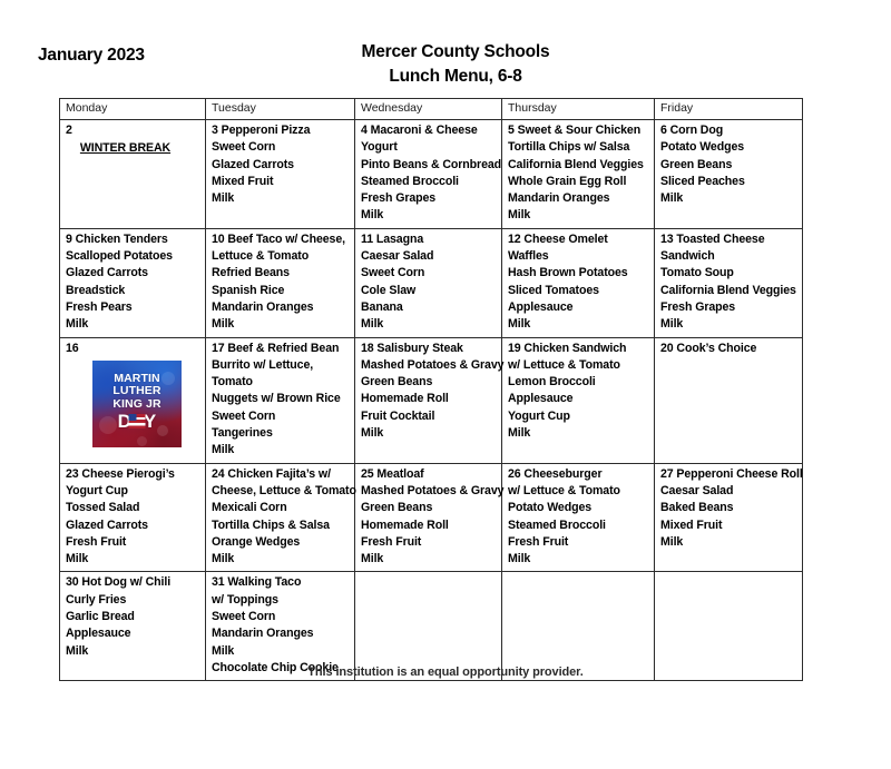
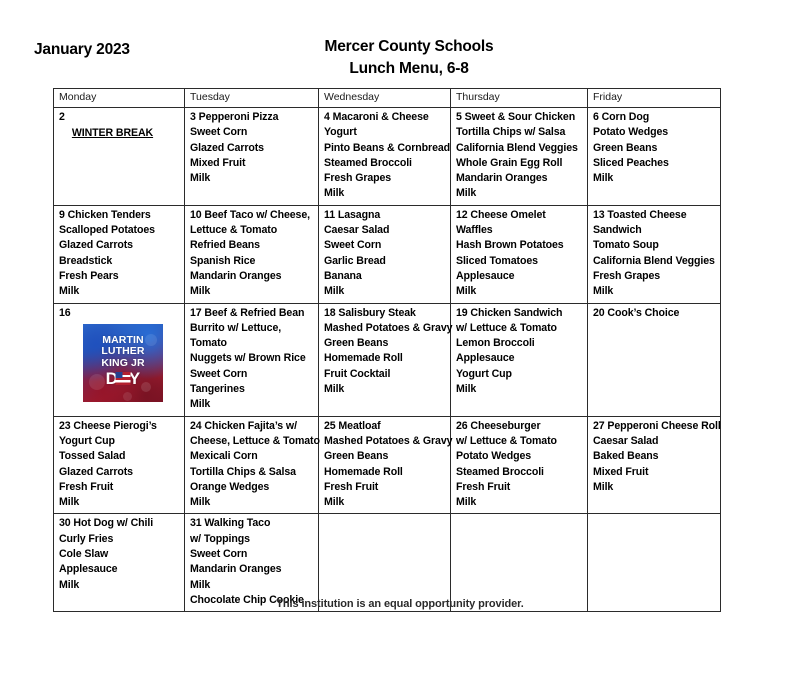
  January 2023
  Mercer County Schools
  Lunch Menu, 6-8
  Monday	Tuesday	Wednesday	Thursday	Friday
  2 WINTER BREAK	3 Pepperoni Pizza Sweet Corn Glazed Carrots Mixed Fruit Milk	4 Macaroni & Cheese Yogurt Pinto Beans & Cornbread Steamed Broccoli Fresh Grapes Milk	5 Sweet & Sour Chicken Tortilla Chips w/ Salsa California Blend Veggies Whole Grain Egg Roll Mandarin Oranges Milk	6 Corn Dog Potato Wedges Green Beans Sliced Peaches Milk
- 9 Chicken Tenders Scalloped Potatoes Glazed Carrots Breadstick Fresh Pears Milk	10 Beef Taco w/ Cheese, Lettuce & Tomato Refried Beans Spanish Rice Mandarin Oranges Milk	11 Lasagna Caesar Salad Sweet Corn Cole Slaw Banana Milk	12 Cheese Omelet Waffles Hash Brown Potatoes Sliced Tomatoes Applesauce Milk	13 Toasted Cheese Sandwich Tomato Soup California Blend Veggies Fresh Grapes Milk
+ 9 Chicken Tenders Scalloped Potatoes Glazed Carrots Breadstick Fresh Pears Milk	10 Beef Taco w/ Cheese, Lettuce & Tomato Refried Beans Spanish Rice Mandarin Oranges Milk	11 Lasagna Caesar Salad Sweet Corn Garlic Bread Banana Milk	12 Cheese Omelet Waffles Hash Brown Potatoes Sliced Tomatoes Applesauce Milk	13 Toasted Cheese Sandwich Tomato Soup California Blend Veggies Fresh Grapes Milk
  16 MARTIN LUTHER KING JR DY	17 Beef & Refried Bean Burrito w/ Lettuce, Tomato Nuggets w/ Brown Rice Sweet Corn Tangerines Milk	18 Salisbury Steak Mashed Potatoes & Gravy Green Beans Homemade Roll Fruit Cocktail Milk	19 Chicken Sandwich w/ Lettuce & Tomato Lemon Broccoli Applesauce Yogurt Cup Milk	20 Cook’s Choice
  23 Cheese Pierogi’s Yogurt Cup Tossed Salad Glazed Carrots Fresh Fruit Milk	24 Chicken Fajita’s w/ Cheese, Lettuce & Tomato Mexicali Corn Tortilla Chips & Salsa Orange Wedges Milk	25 Meatloaf Mashed Potatoes & Gravy Green Beans Homemade Roll Fresh Fruit Milk	26 Cheeseburger w/ Lettuce & Tomato Potato Wedges Steamed Broccoli Fresh Fruit Milk	27 Pepperoni Cheese Roll Caesar Salad Baked Beans Mixed Fruit Milk
- 30 Hot Dog w/ Chili Curly Fries Garlic Bread Applesauce Milk	31 Walking Taco w/ Toppings Sweet Corn Mandarin Oranges Milk Chocolate Chip Cookie
+ 30 Hot Dog w/ Chili Curly Fries Cole Slaw Applesauce Milk	31 Walking Taco w/ Toppings Sweet Corn Mandarin Oranges Milk Chocolate Chip Cookie
  This institution is an equal opportunity provider.
